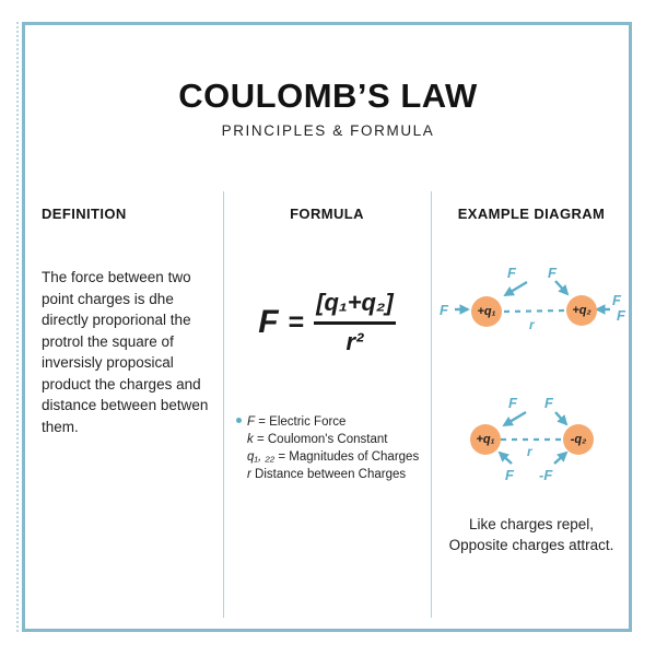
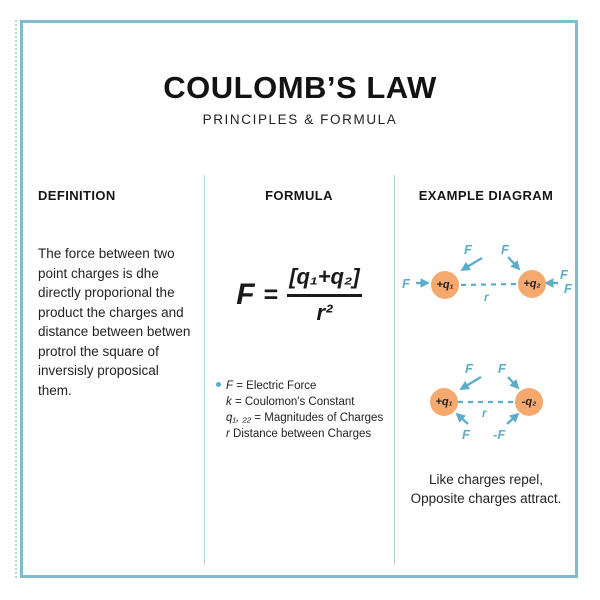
  COULOMB’S LAW
  PRINCIPLES & FORMULA
  DEFINITION
  The force between two
  point charges is dhe
  directly proporional the
- protrol the square of
+ product the charges and
- inversisly proposical
+ distance between betwen
- product the charges and
+ protrol the square of
- distance between betwen
+ inversisly proposical
  them.
  FORMULA
  F
  =
  [q₁+q₂]
  r²
  F = Electric Force
  k = Coulomon's Constant
  q₁, ₂₂ = Magnitudes of Charges
  r Distance between Charges
  EXAMPLE DIAGRAM
  +q₁
  +q₂
  F
  F
  F
  F
  F
  r
  +q₁
  -q₂
  F
  F
  F
  -F
  r
  Like charges repel,
  Opposite charges attract.
